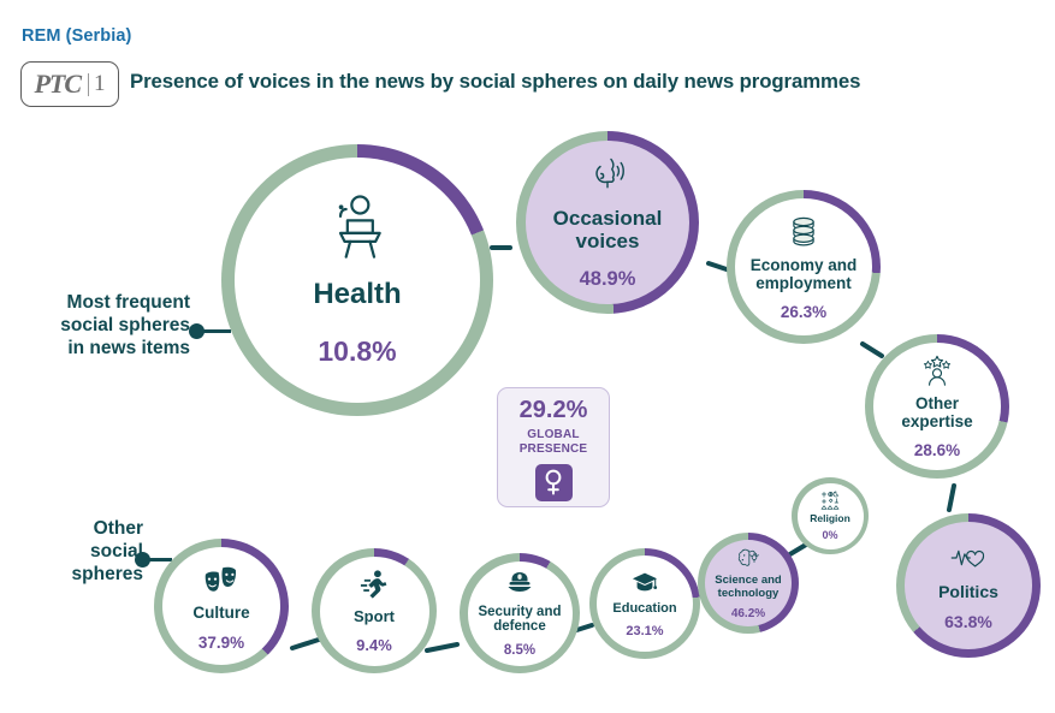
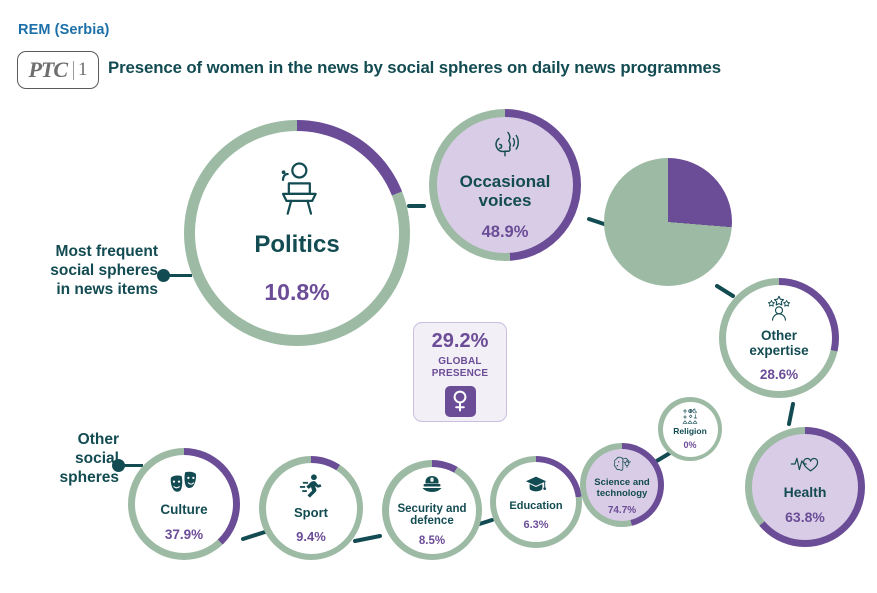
  REM (Serbia)
  PTC
  1
- Presence of voices in the news by social spheres on daily news programmes
+ Presence of women in the news by social spheres on daily news programmes
  Most frequent
  social spheres
  in news items
  Other
  socia
  spheres
  29.2%
  GLOBAL
  PRESENCE
- Health
+ Politics
  10.8%
  Occasional
  voices
  48.9%
- Economy and
- employment
- 26.3%
  Other
  expertise
  28.6%
- Politics
+ Health
  63.8%
  Culture
  37.9%
  Sport
  9.4%
  Security and
  defence
  8.5%
  Education
- 23.1%
+ 6.3%
  Science and
  technology
- 46.2%
+ 74.7%
  Religion
  0%
